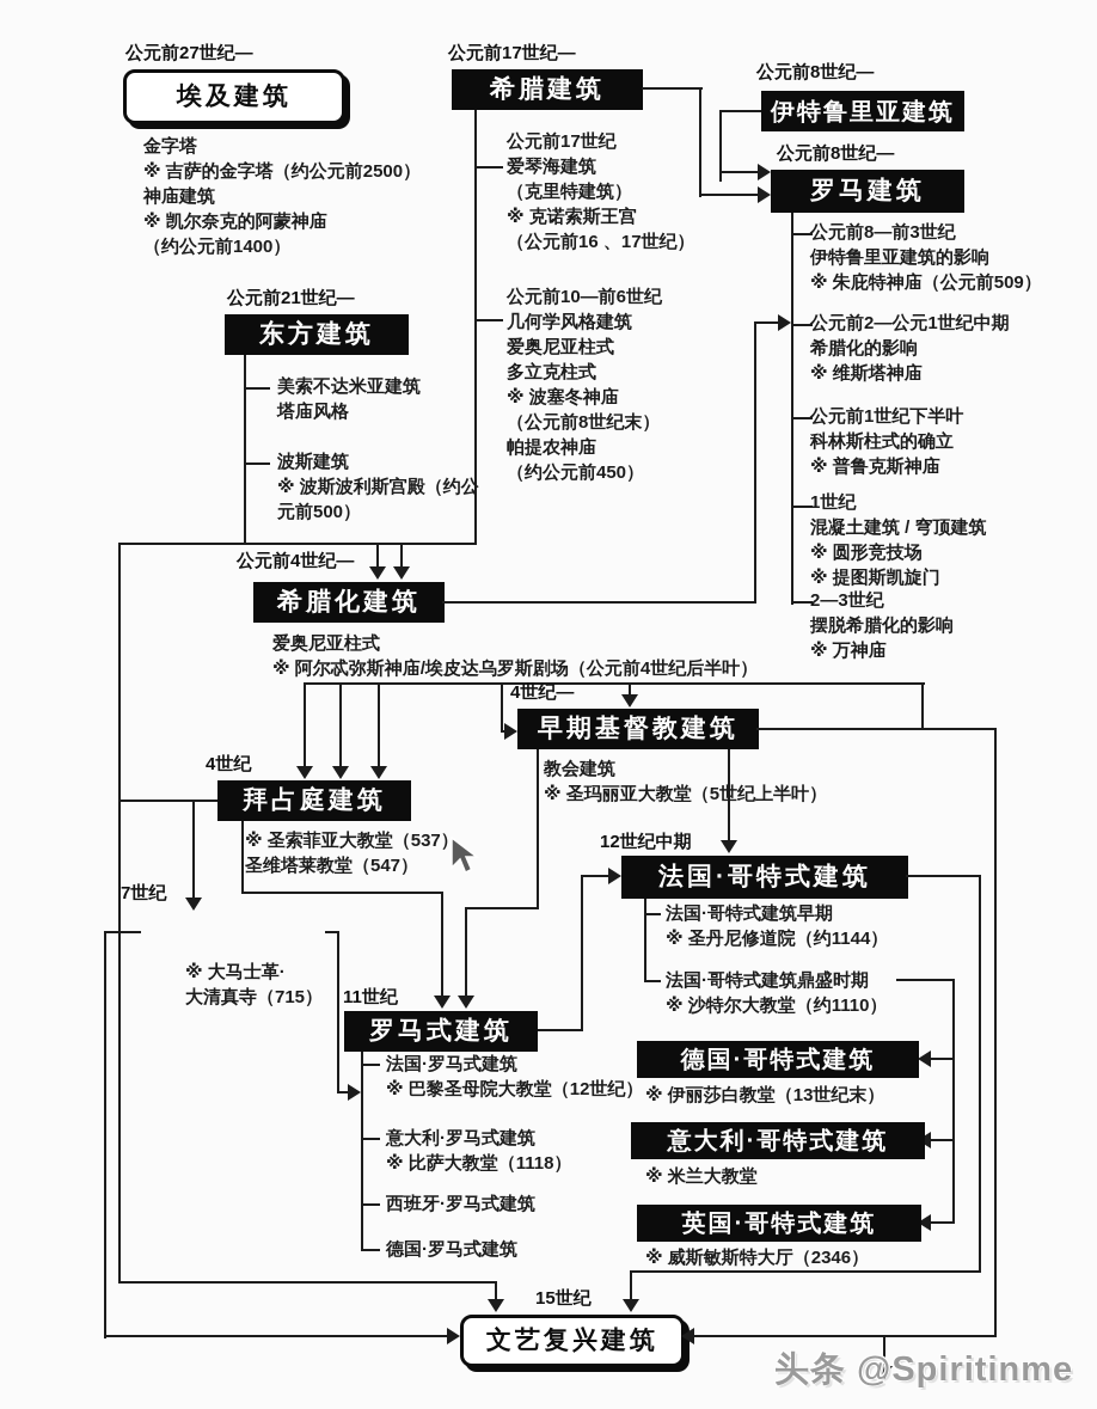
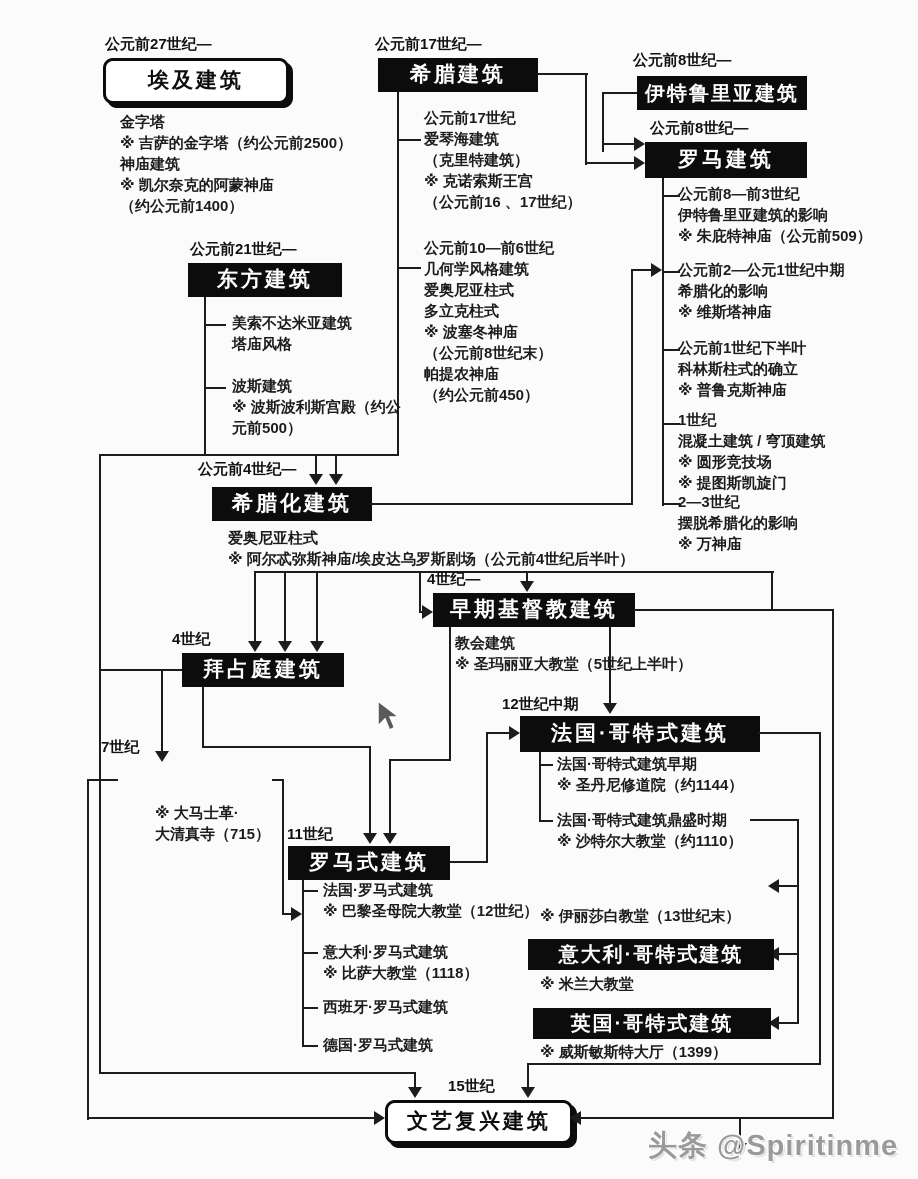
  公元前27世纪—
  埃及建筑
  金字塔
  ※ 吉萨的金字塔（约公元前2500）
  神庙建筑
  ※ 凯尔奈克的阿蒙神庙
  （约公元前1400）
  公元前17世纪—
  希腊建筑
  公元前17世纪
  爱琴海建筑
  （克里特建筑）
  ※ 克诺索斯王宫
  （公元前16 、17世纪）
  公元前10—前6世纪
  几何学风格建筑
  爱奥尼亚柱式
  多立克柱式
  ※ 波塞冬神庙
  （公元前8世纪末）
  帕提农神庙
  （约公元前450）
  公元前8世纪—
  伊特鲁里亚建筑
  公元前8世纪—
  罗马建筑
  公元前8—前3世纪
  伊特鲁里亚建筑的影响
  ※ 朱庇特神庙（公元前509）
  公元前2—公元1世纪中期
  希腊化的影响
  ※ 维斯塔神庙
  公元前1世纪下半叶
  科林斯柱式的确立
  ※ 普鲁克斯神庙
  1世纪
  混凝土建筑 / 穹顶建筑
  ※ 圆形竞技场
  ※ 提图斯凯旋门
  2—3世纪
  摆脱希腊化的影响
  ※ 万神庙
  公元前21世纪—
  东方建筑
  美索不达米亚建筑
  塔庙风格
  波斯建筑
  ※ 波斯波利斯宫殿（约公
  元前500）
  公元前4世纪—
  希腊化建筑
  爱奥尼亚柱式
  ※ 阿尔忒弥斯神庙/埃皮达乌罗斯剧场（公元前4世纪后半叶）
  4世纪—
  早期基督教建筑
  教会建筑
  ※ 圣玛丽亚大教堂（5纪上半叶）
  4世纪
  拜占庭建筑
- ※ 圣索菲亚大教堂（537）
- 圣维塔莱教堂（547）
  7世纪
  ※ 大马士革·
  大清真寺（715）
  12世纪中期
  法国·哥特式建筑
  法国·哥特式建筑早期
  ※ 圣丹尼修道院（约1144）
  法国·哥特式建筑鼎盛时期
  ※ 沙特尔大教堂（约1110）
  11世纪
  罗马式建筑
  法国·罗马式建筑
  ※ 巴黎圣母院大教堂（12世纪）
  意大利·罗马式建筑
  ※ 比萨大教堂（1118）
  西班牙·罗马式建筑
  德国·罗马式建筑
- 德国·哥特式建筑
  ※ 伊丽莎白教堂（13世纪末）
  意大利·哥特式建筑
  ※ 米兰大教堂
  英国·哥特式建筑
- ※ 威斯敏斯特大厅（2346）
+ ※ 威斯敏斯特大厅（1399）
  15世纪
  文艺复兴建筑
  头条 @Spiritinme
